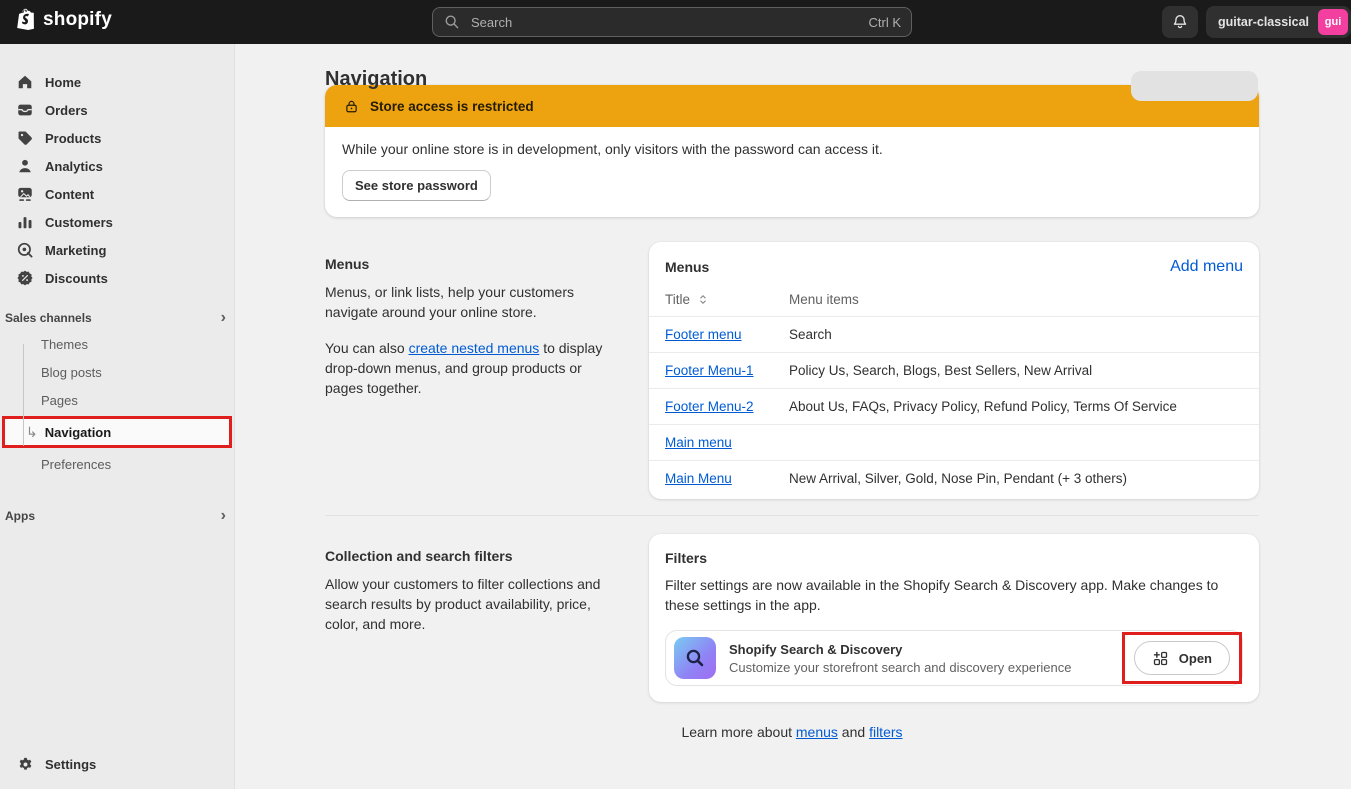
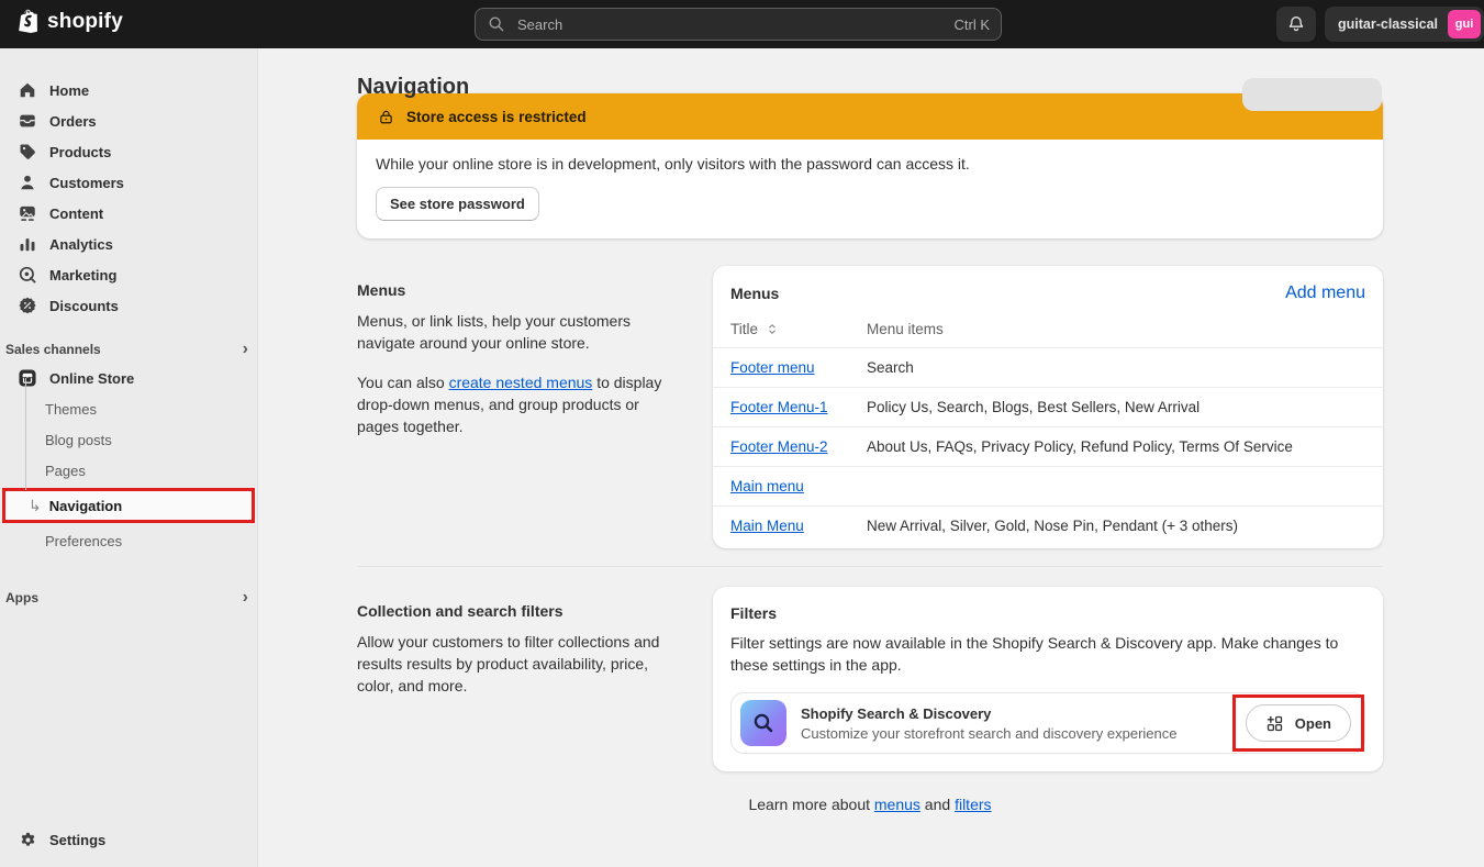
  shopify
  Search
  Ctrl K
  guitar-classical
  gui
  Home
  Orders
  Products
- Analytics
+ Customers
  Content
- Customers
+ Analytics
  Marketing
  Discounts
  Sales channels
  ›
+ Online Store
  Themes
  Blog posts
  Pages
  ↳
  Navigation
  Preferences
  Apps
  ›
  Settings
  Navigation
  Store access is restricted
  While your online store is in development, only visitors with the password can access it.
  See store password
  Menus
  Menus, or link lists, help your customers navigate around your online store.
  You can also create nested menus to display drop-down menus, and group products or pages together.
  Menus
  Add menu
  Title	Menu items
  Footer menu	Search
  Footer Menu-1	Policy Us, Search, Blogs, Best Sellers, New Arrival
  Footer Menu-2	About Us, FAQs, Privacy Policy, Refund Policy, Terms Of Service
  Main menu
  Main Menu	New Arrival, Silver, Gold, Nose Pin, Pendant (+ 3 others)
  Collection and search filters
- Allow your customers to filter collections and search results by product availability, price, color, and more.
+ Allow your customers to filter collections and results results by product availability, price, color, and more.
  Filters
  Filter settings are now available in the Shopify Search & Discovery app. Make changes to these settings in the app.
  Shopify Search & Discovery
  Customize your storefront search and discovery experience
  Open
  Learn more about menus and filters
